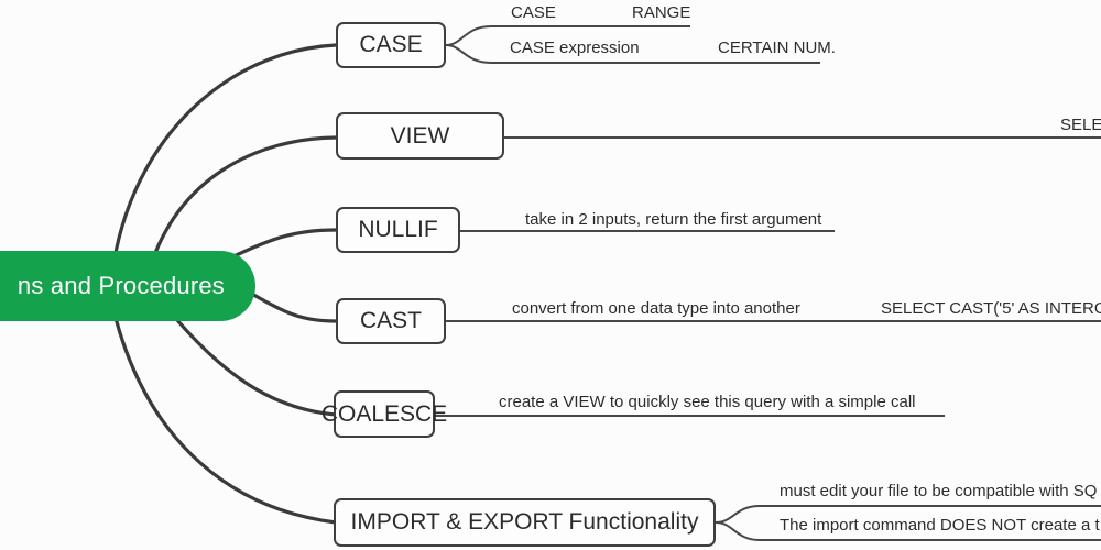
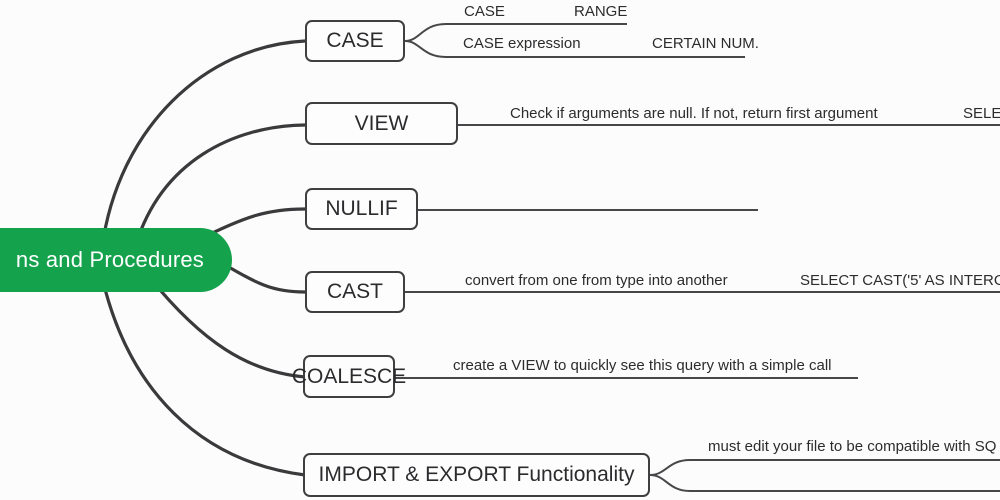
  ns and Procedures
  CASE
  VIEW
  NULLIF
  CAST
  COALESCE
  IMPORT & EXPORT Functionality
  CASE
  RANGE
  CASE expression
  CERTAIN NUM.
+ Check if arguments are null. If not, return first argument
  SELE
- take in 2 inputs, return the first argument
- convert from one data type into another
+ convert from one from type into another
  SELECT CAST('5' AS INTER
  create a VIEW to quickly see this query with a simple call
  must edit your file to be compatible with SQ
- The import command DOES NOT create a t
